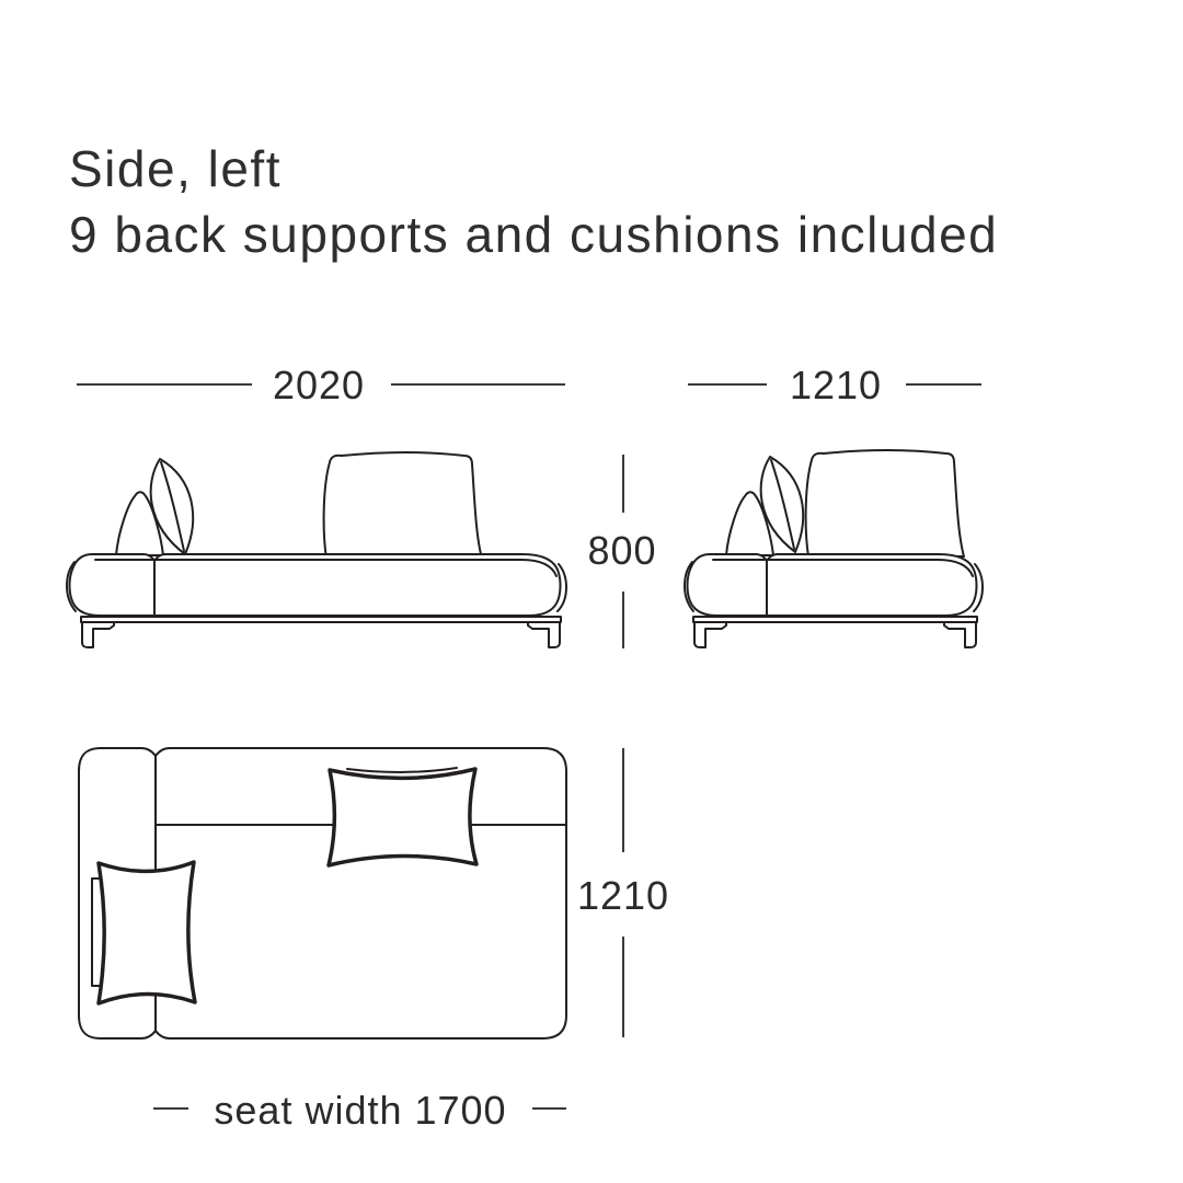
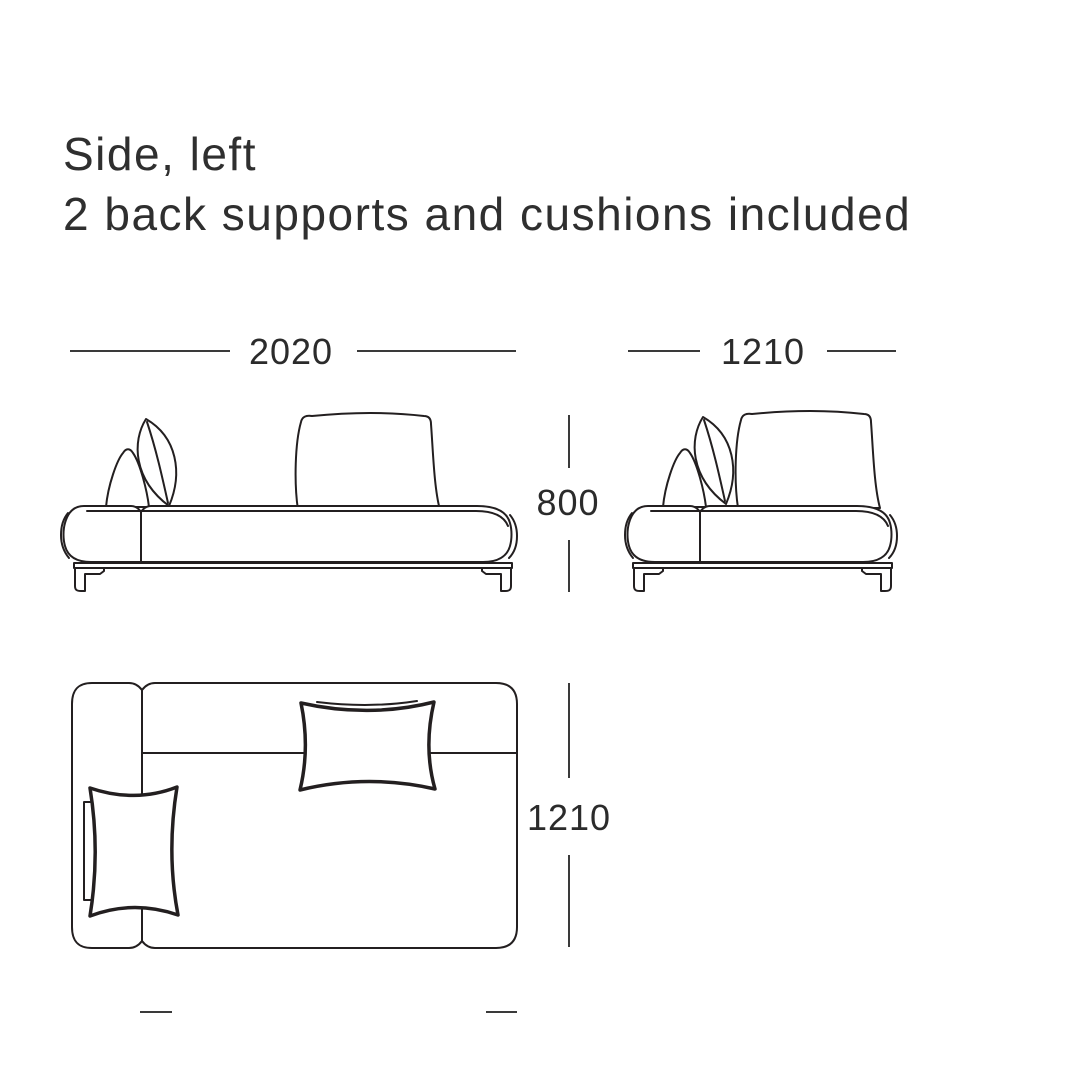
  Side, left
- 9 back supports and cushions included
+ 2 back supports and cushions included
  2020
  1210
  800
  1210
- seat width 1700
